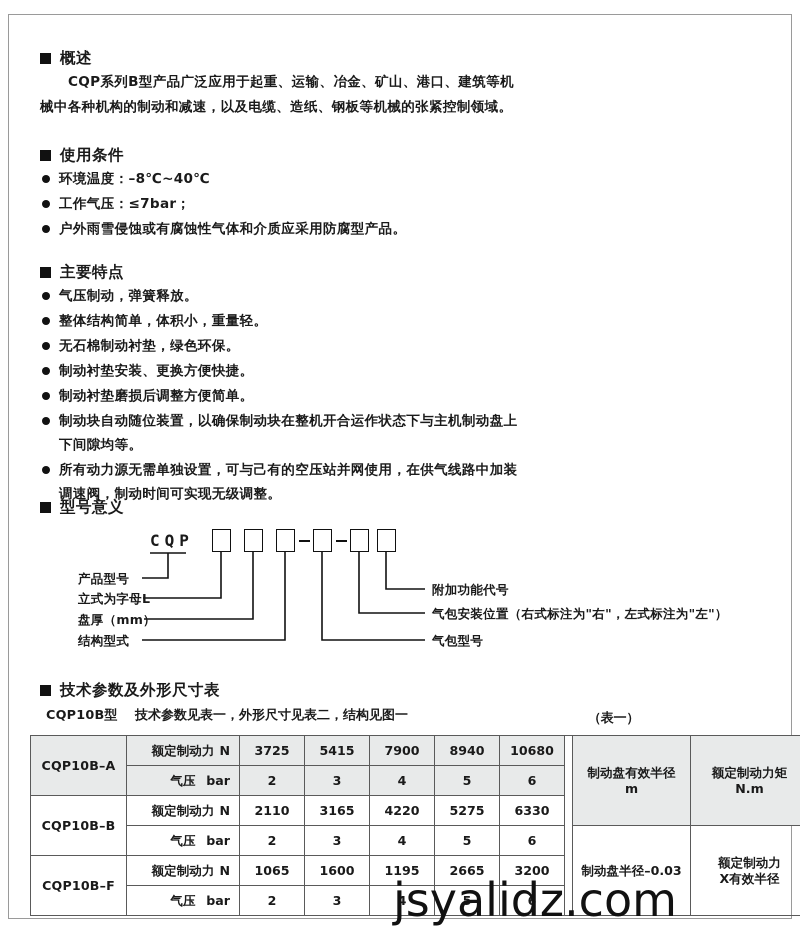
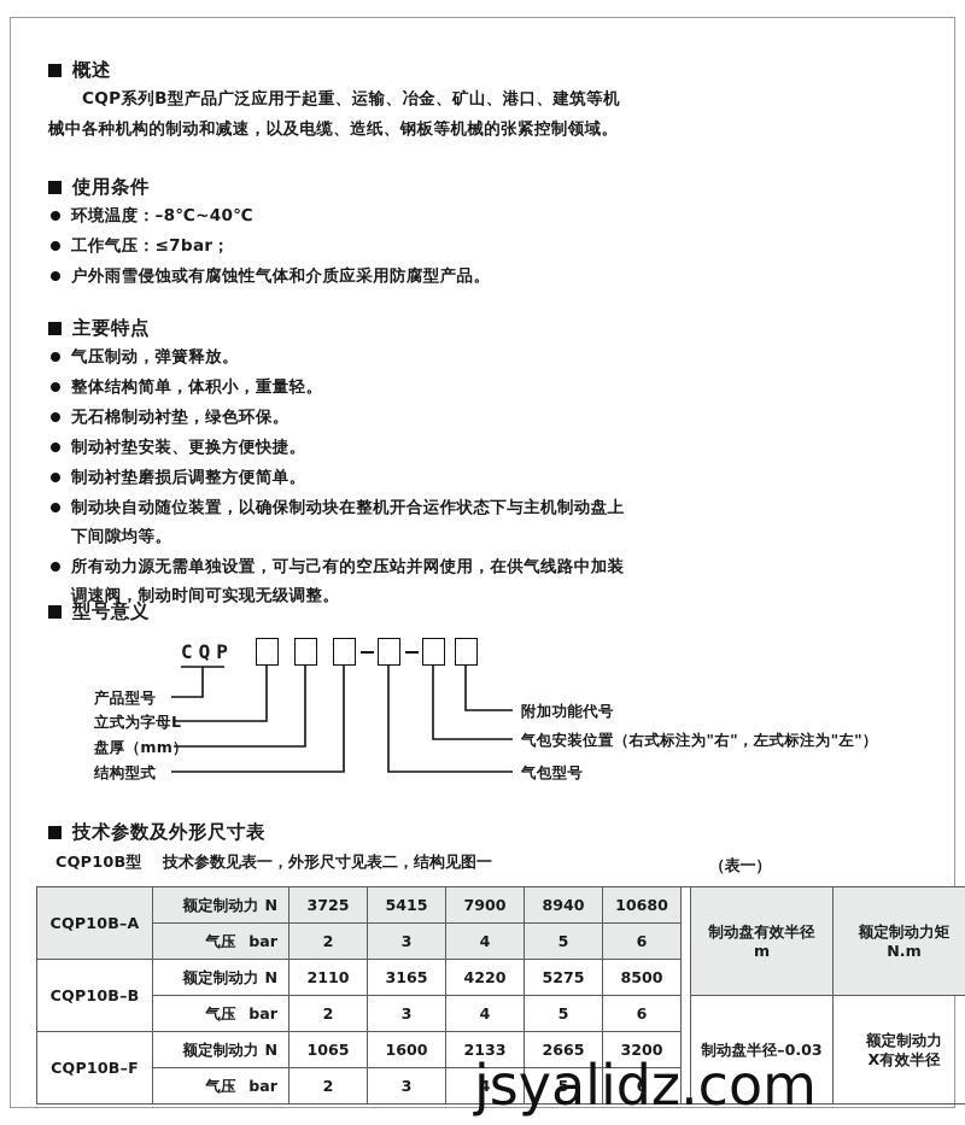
  概述
  CQP系列B型产品广泛应用于起重、运输、冶金、矿山、港口、建筑等机械中各种机构的制动和减速，以及电缆、造纸、钢板等机械的张紧控制领域。
  使用条件
  环境温度：–8℃~40℃
  工作气压：≤7bar；
  户外雨雪侵蚀或有腐蚀性气体和介质应采用防腐型产品。
  主要特点
  气压制动，弹簧释放。
  整体结构简单，体积小，重量轻。
  无石棉制动衬垫，绿色环保。
  制动衬垫安装、更换方便快捷。
  制动衬垫磨损后调整方便简单。
  制动块自动随位装置，以确保制动块在整机开合运作状态下与主机制动盘上下间隙均等。
  所有动力源无需单独设置，可与己有的空压站并网使用，在供气线路中加装调速阀，制动时间可实现无级调整。
  型号意义
  CQP
  产品型号
  立式为字母L
  盘厚（mm）
  结构型式
  附加功能代号
  气包安装位置（右式标注为"右"，左式标注为"左"）
  气包型号
  技术参数及外形尺寸表
  CQP10B型 技术参数见表一，外形尺寸见表二，结构见图一
  （表一）
  CQP10B–A	额定制动力 N	3725	5415	7900	8940	10680		制动盘有效半径 m	额定制动力矩 N.m
  气压 bar	2	3	4	5	6
- CQP10B–B	额定制动力 N	2110	3165	4220	5275	6330
+ CQP10B–B	额定制动力 N	2110	3165	4220	5275	8500
  气压 bar	2	3	4	5	6	制动盘半径–0.03	额定制动力 X有效半径
- CQP10B–F	额定制动力 N	1065	1600	1195	2665	3200
+ CQP10B–F	额定制动力 N	1065	1600	2133	2665	3200
  气压 bar	2	3	4	5	6
  jsyalidz.com
